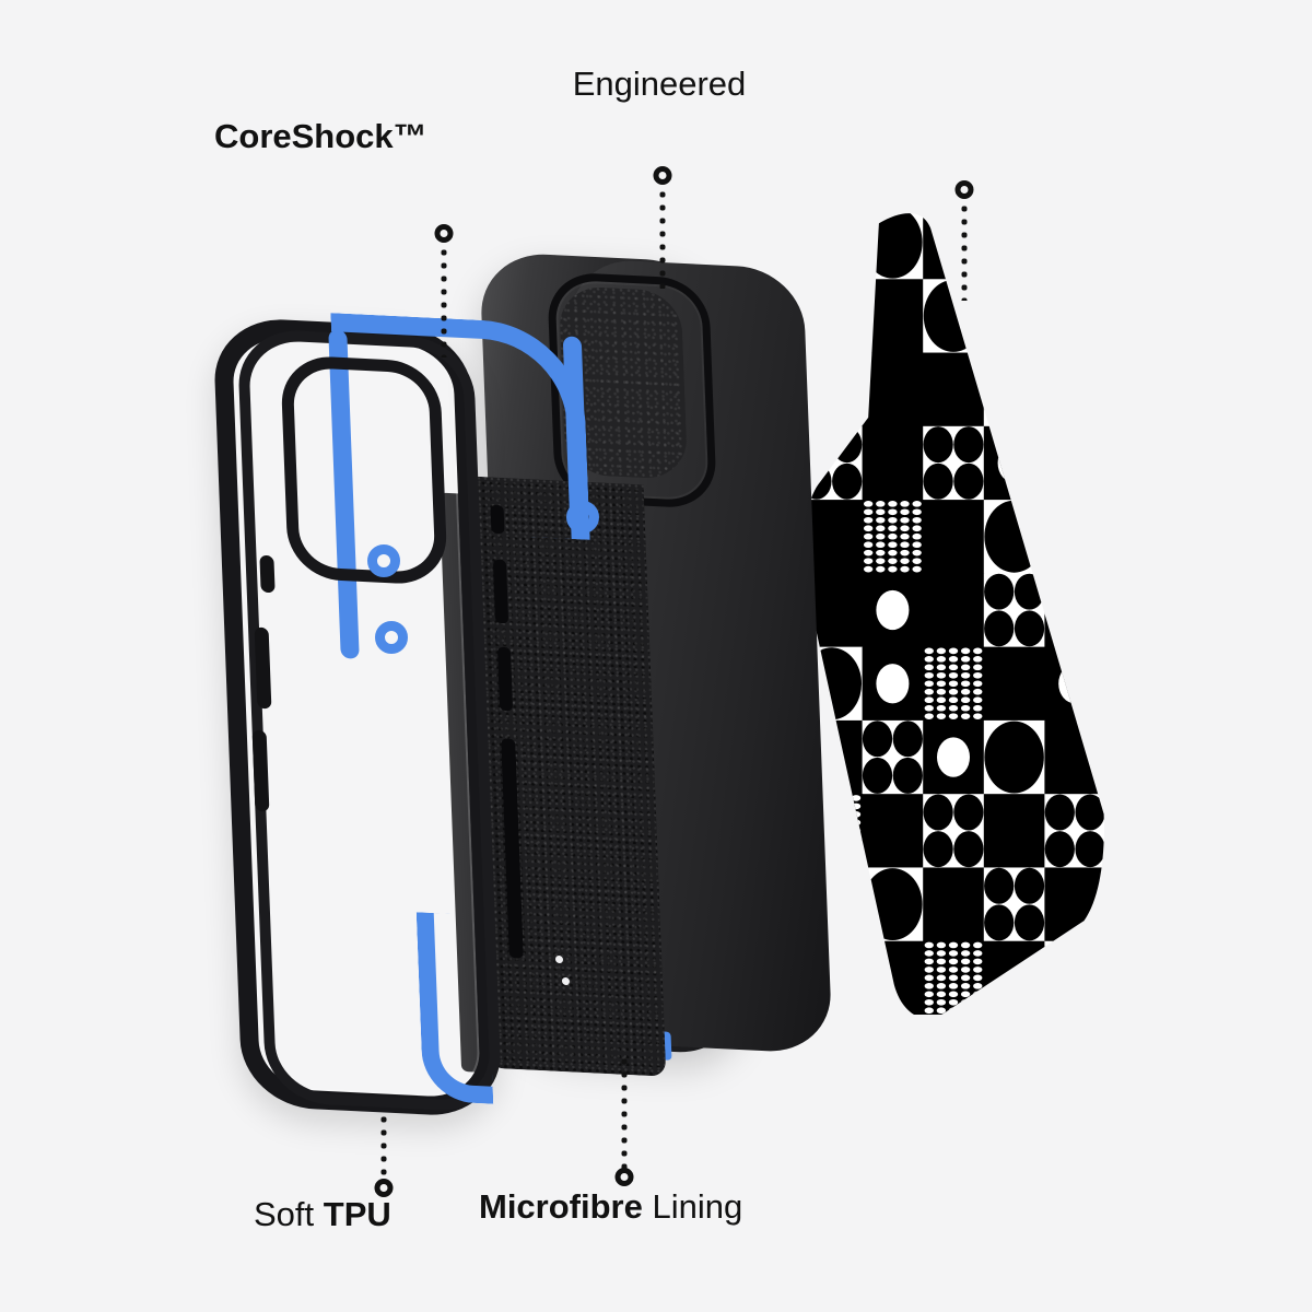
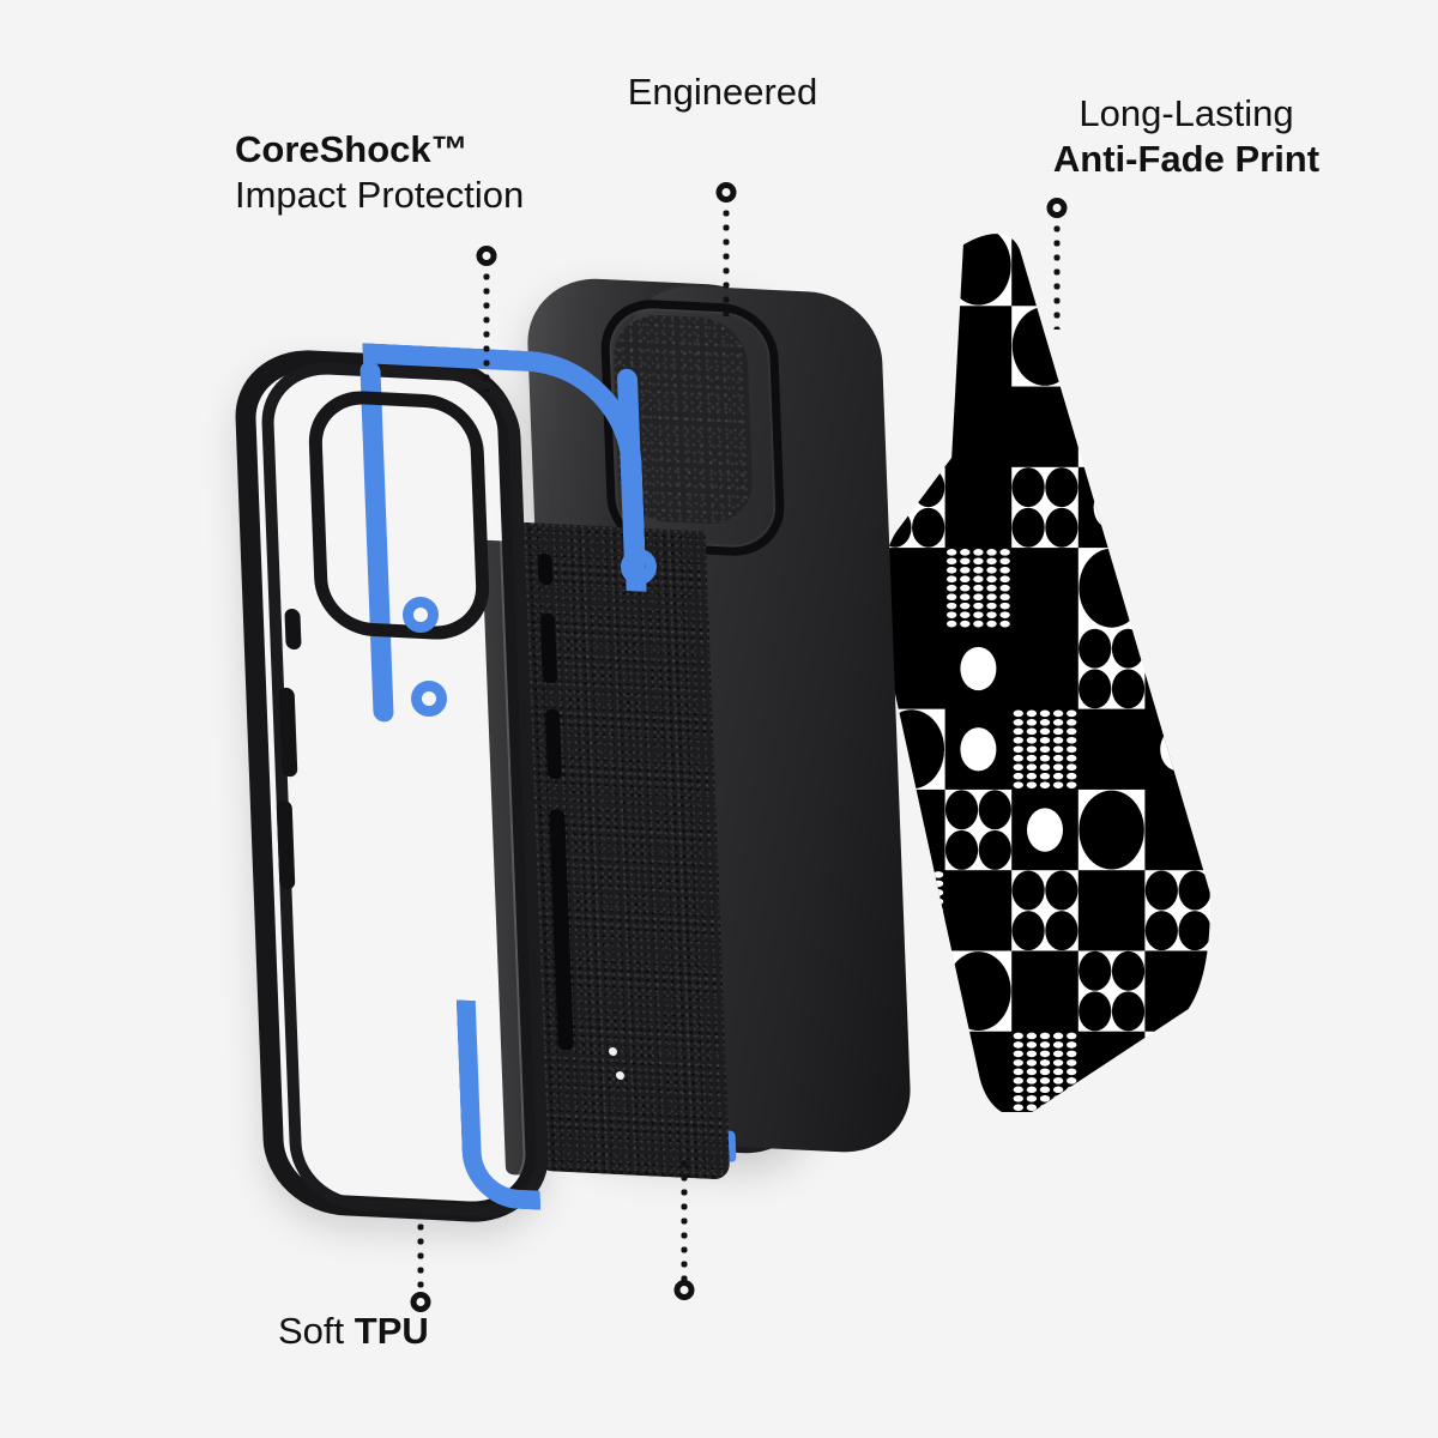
  CoreShock™
+ Impact Protection
  Engineered
+ Long-Lasting
+ Anti-Fade Print
  Soft TPU
- Microfibre Lining
